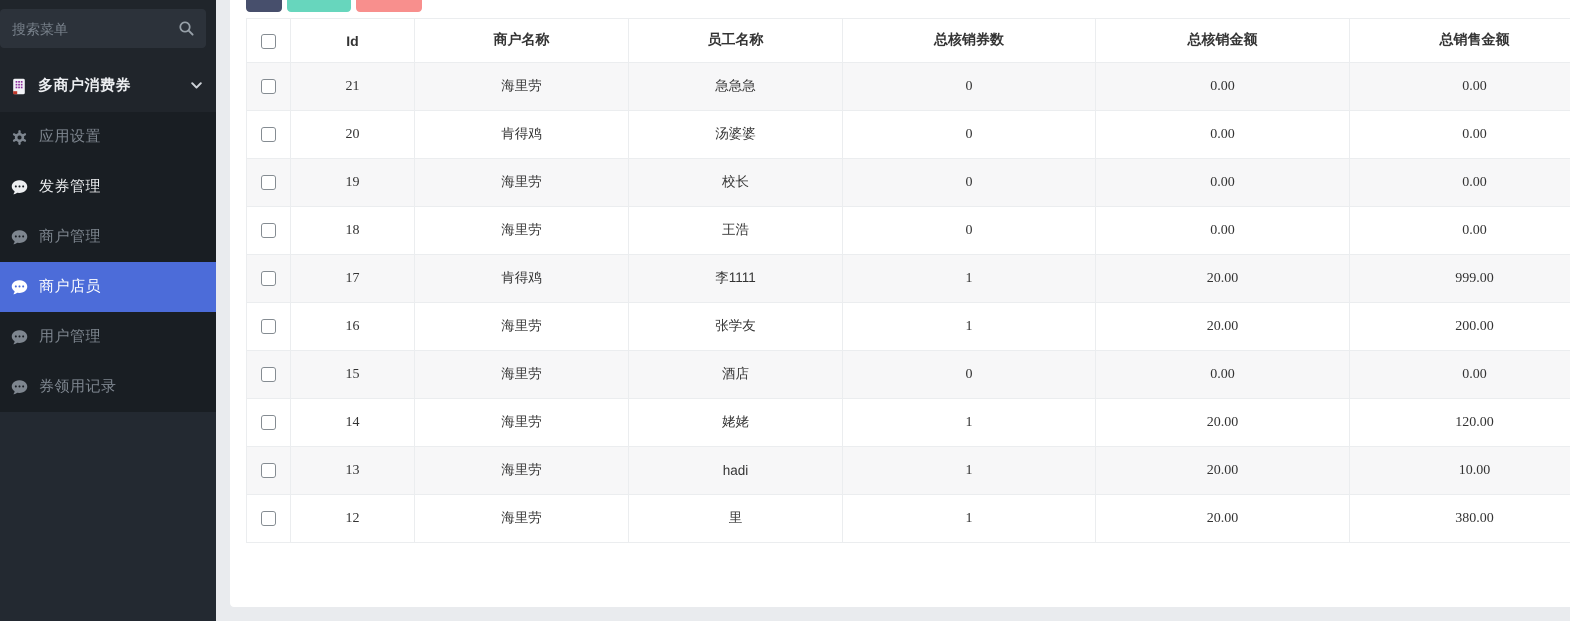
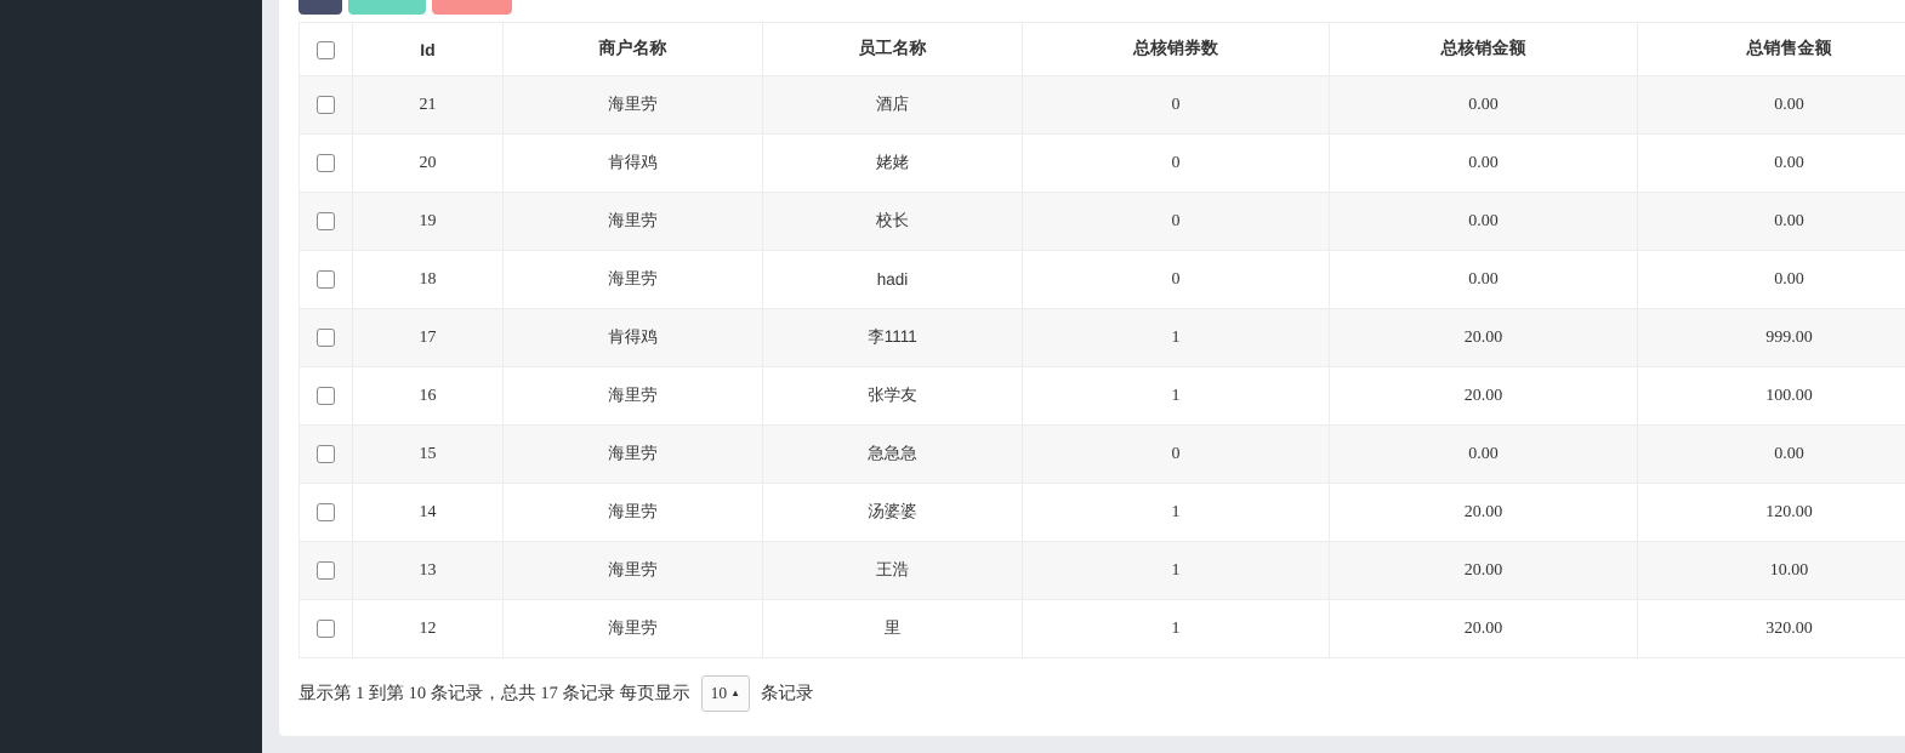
- 搜索菜单
- 多商户消费券
- 应用设置
- 发券管理
- 商户管理
- 商户店员
- 用户管理
- 券领用记录
  	Id	商户名称	员工名称	总核销券数	总核销金额	总销售金额
- 	21	海里劳	急急急	0	0.00	0.00
+ 	21	海里劳	酒店	0	0.00	0.00
- 	20	肯得鸡	汤婆婆	0	0.00	0.00
+ 	20	肯得鸡	姥姥	0	0.00	0.00
  	19	海里劳	校长	0	0.00	0.00
- 	18	海里劳	王浩	0	0.00	0.00
+ 	18	海里劳	hadi	0	0.00	0.00
  	17	肯得鸡	李1111	1	20.00	999.00
- 	16	海里劳	张学友	1	20.00	200.00
+ 	16	海里劳	张学友	1	20.00	100.00
- 	15	海里劳	酒店	0	0.00	0.00
+ 	15	海里劳	急急急	0	0.00	0.00
- 	14	海里劳	姥姥	1	20.00	120.00
+ 	14	海里劳	汤婆婆	1	20.00	120.00
- 	13	海里劳	hadi	1	20.00	10.00
+ 	13	海里劳	王浩	1	20.00	10.00
- 	12	海里劳	里	1	20.00	380.00
+ 	12	海里劳	里	1	20.00	320.00
+ 显示第 1 到第 10 条记录，总共 17 条记录 每页显示
+ 10
+ ▲
+ 条记录
